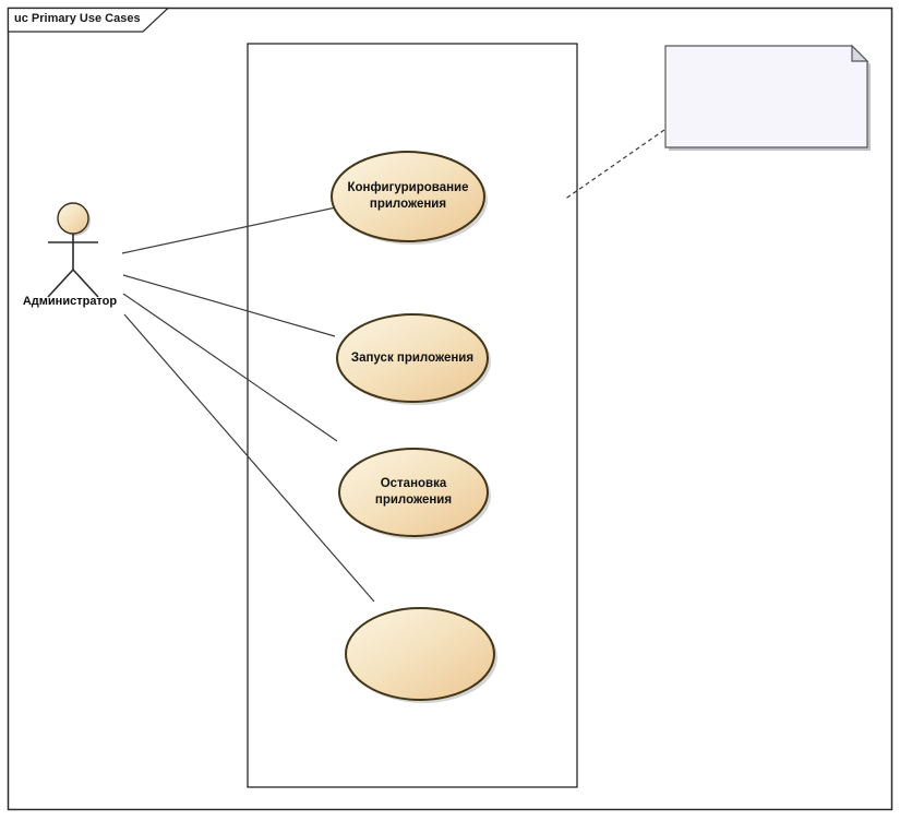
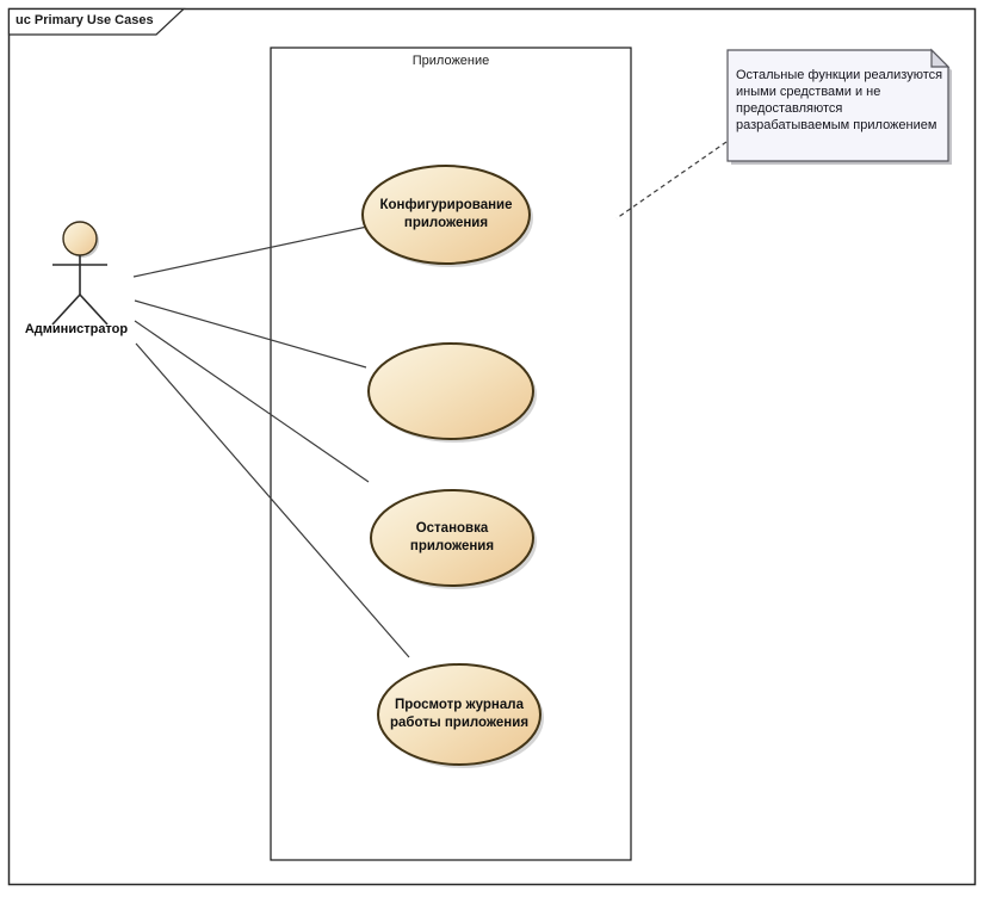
  uc Primary Use Cases
+ Приложение
  Администратор
  Конфигурирование
  приложения
- Запуск приложения
  Остановка
  приложения
+ Просмотр журнала
+ работы приложения
+ Остальные функции реализуются
+ иными средствами и не
+ предоставляются
+ разрабатываемым приложением
